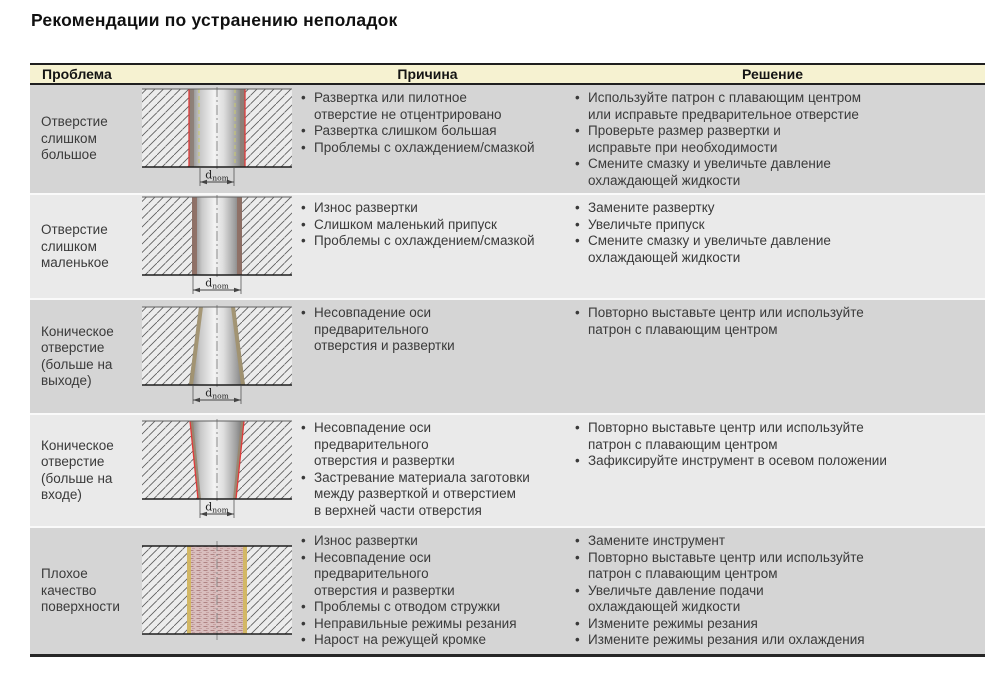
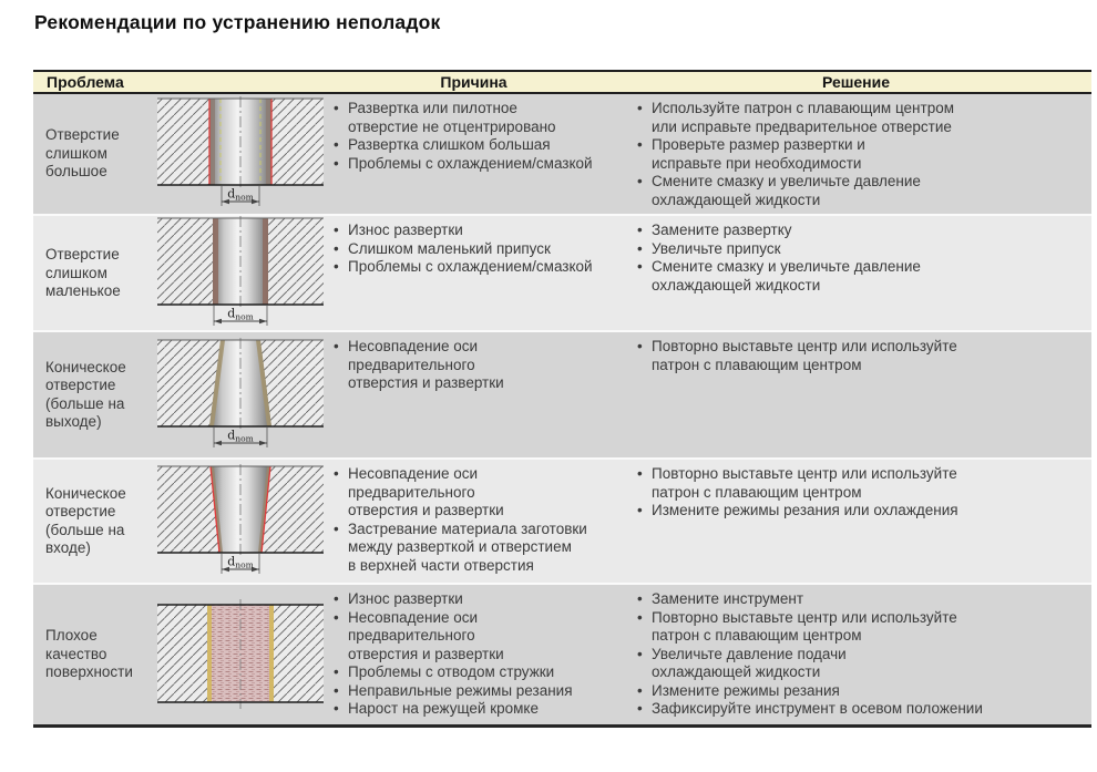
  Рекомендации по устранению неполадок
  Проблема
  Причина
  Решение
  Отверстие
  слишком
  большое
  dnom
  •
  Развертка или пилотное
  отверстие не отцентрировано
  •
  Развертка слишком большая
  •
  Проблемы с охлаждением/смазкой
  •
  Используйте патрон с плавающим центром
  или исправьте предварительное отверстие
  •
  Проверьте размер развертки и
  исправьте при необходимости
  •
  Смените смазку и увеличьте давление
  охлаждающей жидкости
  Отверстие
  слишком
  маленькое
  dnom
  •
  Износ развертки
  •
  Слишком маленький припуск
  •
  Проблемы с охлаждением/смазкой
  •
  Замените развертку
  •
  Увеличьте припуск
  •
  Смените смазку и увеличьте давление
  охлаждающей жидкости
  Коническое
  отверстие
  (больше на
  выходе)
  dnom
  •
  Несовпадение оси
  предварительного
  отверстия и развертки
  •
  Повторно выставьте центр или используйте
  патрон с плавающим центром
  Коническое
  отверстие
  (больше на
  входе)
  dnom
  •
  Несовпадение оси
  предварительного
  отверстия и развертки
  •
  Застревание материала заготовки
  между разверткой и отверстием
  в верхней части отверстия
  •
  Повторно выставьте центр или используйте
  патрон с плавающим центром
  •
- Зафиксируйте инструмент в осевом положении
+ Измените режимы резания или охлаждения
  Плохое
  качество
  поверхности
  •
  Износ развертки
  •
  Несовпадение оси
  предварительного
  отверстия и развертки
  •
  Проблемы с отводом стружки
  •
  Неправильные режимы резания
  •
  Нарост на режущей кромке
  •
  Замените инструмент
  •
  Повторно выставьте центр или используйте
  патрон с плавающим центром
  •
  Увеличьте давление подачи
  охлаждающей жидкости
  •
  Измените режимы резания
  •
- Измените режимы резания или охлаждения
+ Зафиксируйте инструмент в осевом положении
